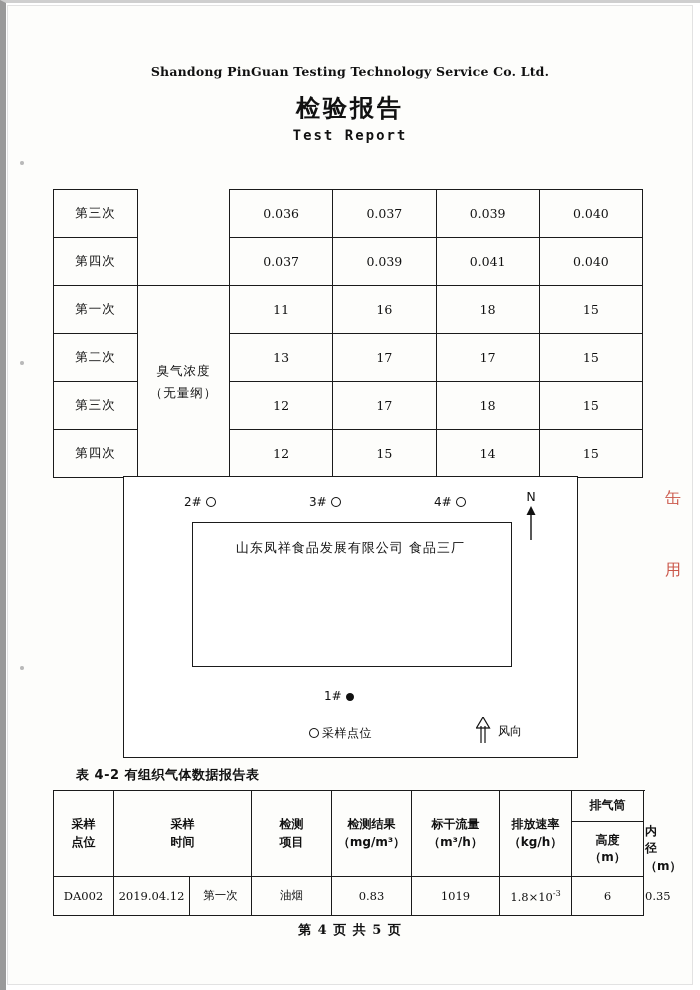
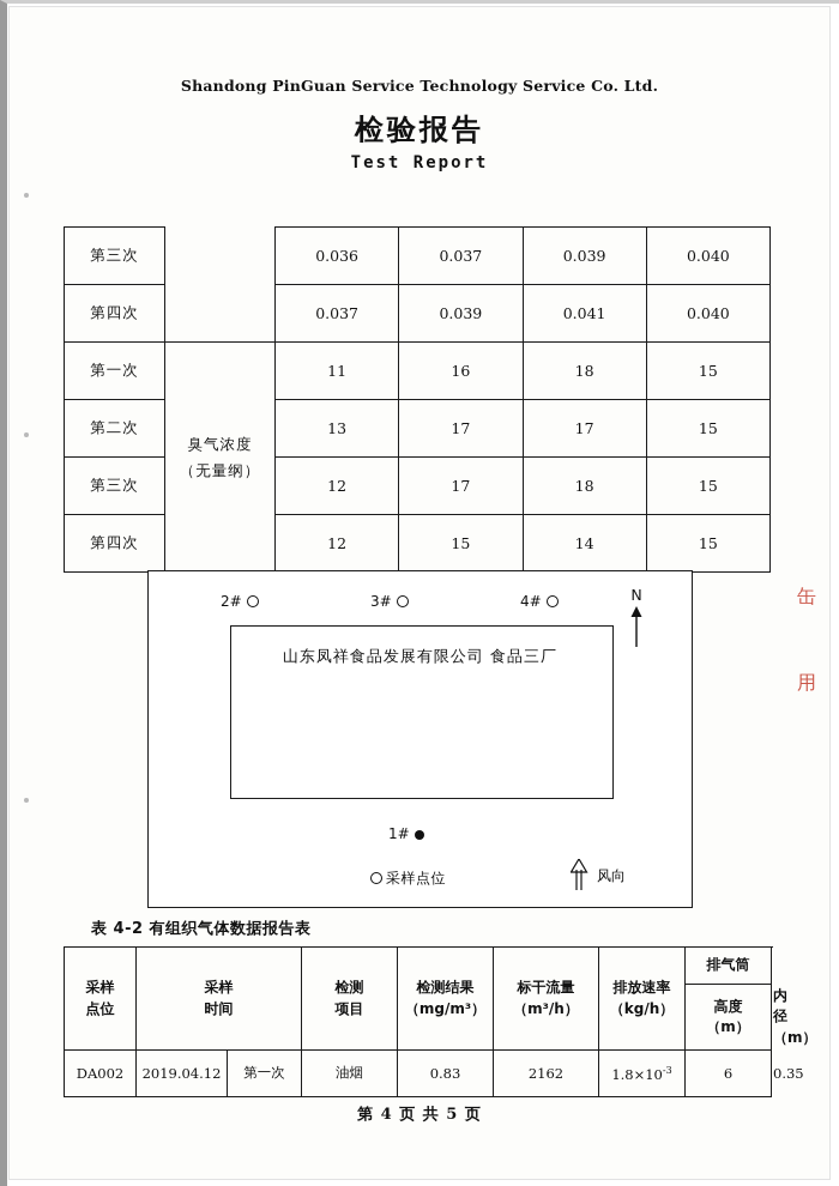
- Shandong PinGuan Testing Technology Service Co. Ltd.
+ Shandong PinGuan Service Technology Service Co. Ltd.
  检验报告
  Test Report
  第三次		0.036	0.037	0.039	0.040
  第四次		0.037	0.039	0.041	0.040
  第一次	臭气浓度 （无量纲）	11	16	18	15
  第二次	13	17	17	15
  第三次	12	17	18	15
  第四次	12	15	14	15
  2#
  3#
  4#
  1#
  山东凤祥食品发展有限公司 食品三厂
  采样点位
  N
  风向
  表 4-2 有组织气体数据报告表
  采样 点位	采样 时间	检测 项目	检测结果 （mg/m³）	标干流量 （m³/h）	排放速率 （kg/h）	排气筒
  高度 （m）	内径 （m）
- DA002	2019.04.12	第一次	油烟	0.83	1019	1.8×10-3	6	0.35
+ DA002	2019.04.12	第一次	油烟	0.83	2162	1.8×10-3	6	0.35
  第 4 页 共 5 页
  缶
  用
